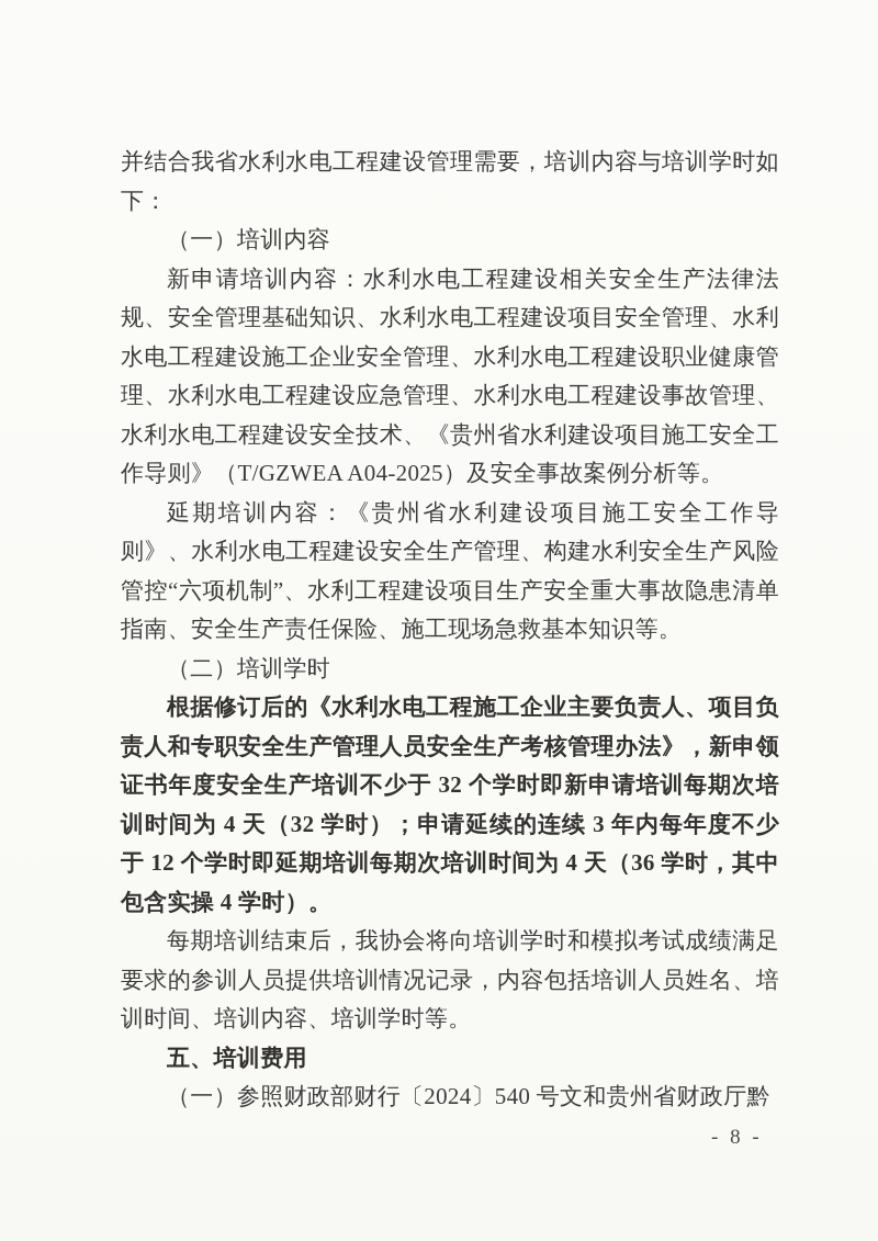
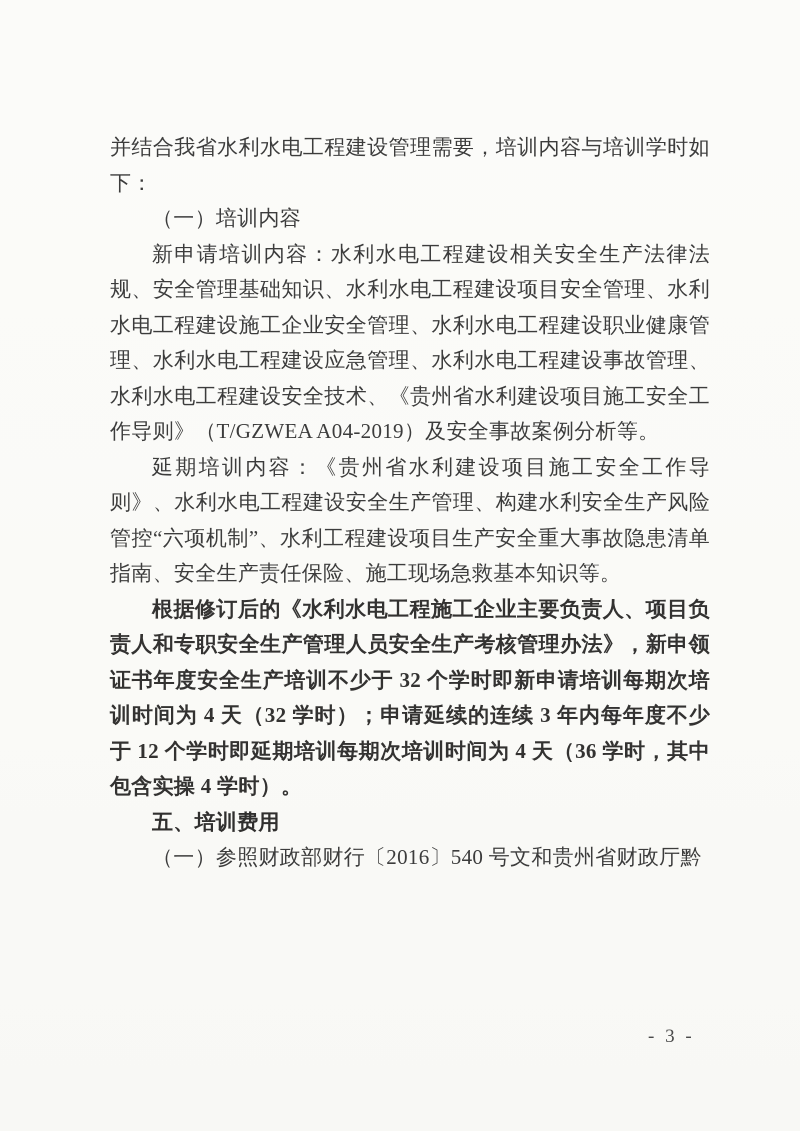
  并结合我省水利水电工程建设管理需要，培训内容与培训学时如下：
  （一）培训内容
- 新申请培训内容：水利水电工程建设相关安全生产法律法规、安全管理基础知识、水利水电工程建设项目安全管理、水利水电工程建设施工企业安全管理、水利水电工程建设职业健康管理、水利水电工程建设应急管理、水利水电工程建设事故管理、水利水电工程建设安全技术、《贵州省水利建设项目施工安全工作导则》（T/GZWEA A04-2025）及安全事故案例分析等。
+ 新申请培训内容：水利水电工程建设相关安全生产法律法规、安全管理基础知识、水利水电工程建设项目安全管理、水利水电工程建设施工企业安全管理、水利水电工程建设职业健康管理、水利水电工程建设应急管理、水利水电工程建设事故管理、水利水电工程建设安全技术、《贵州省水利建设项目施工安全工作导则》（T/GZWEA A04-2019）及安全事故案例分析等。
  延期培训内容：《贵州省水利建设项目施工安全工作导则》、水利水电工程建设安全生产管理、构建水利安全生产风险管控“六项机制”、水利工程建设项目生产安全重大事故隐患清单指南、安全生产责任保险、施工现场急救基本知识等。
- （二）培训学时
  根据修订后的《水利水电工程施工企业主要负责人、项目负责人和专职安全生产管理人员安全生产考核管理办法》，新申领证书年度安全生产培训不少于 32 个学时即新申请培训每期次培训时间为 4 天（32 学时）；申请延续的连续 3 年内每年度不少于 12 个学时即延期培训每期次培训时间为 4 天（36 学时，其中包含实操 4 学时）。
- 每期培训结束后，我协会将向培训学时和模拟考试成绩满足要求的参训人员提供培训情况记录，内容包括培训人员姓名、培训时间、培训内容、培训学时等。
  五、培训费用
- （一）参照财政部财行〔2024〕540 号文和贵州省财政厅黔
+ （一）参照财政部财行〔2016〕540 号文和贵州省财政厅黔
- - 8 -
+ - 3 -
